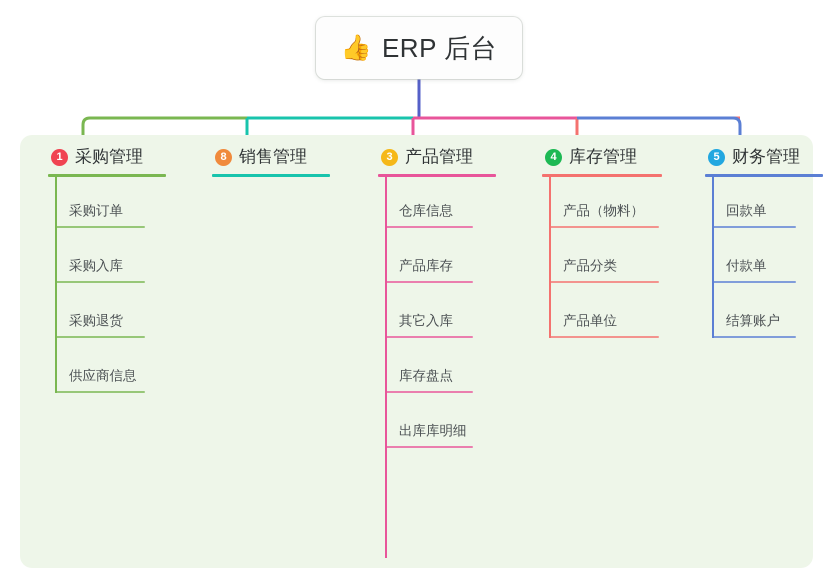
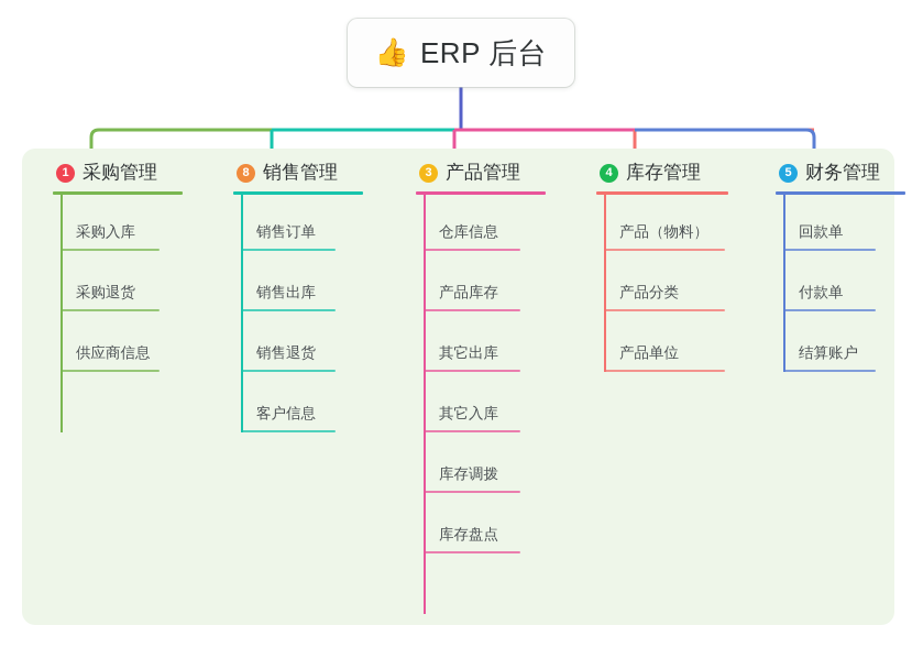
  👍
  ERP 后台
  1
  采购管理
- 采购订单
  采购入库
  采购退货
  供应商信息
  8
  销售管理
+ 销售订单
+ 销售出库
+ 销售退货
+ 客户信息
  3
  产品管理
  仓库信息
  产品库存
+ 其它出库
  其它入库
+ 库存调拨
  库存盘点
- 出库库明细
  4
  库存管理
  产品（物料）
  产品分类
  产品单位
  5
  财务管理
  回款单
  付款单
  结算账户
